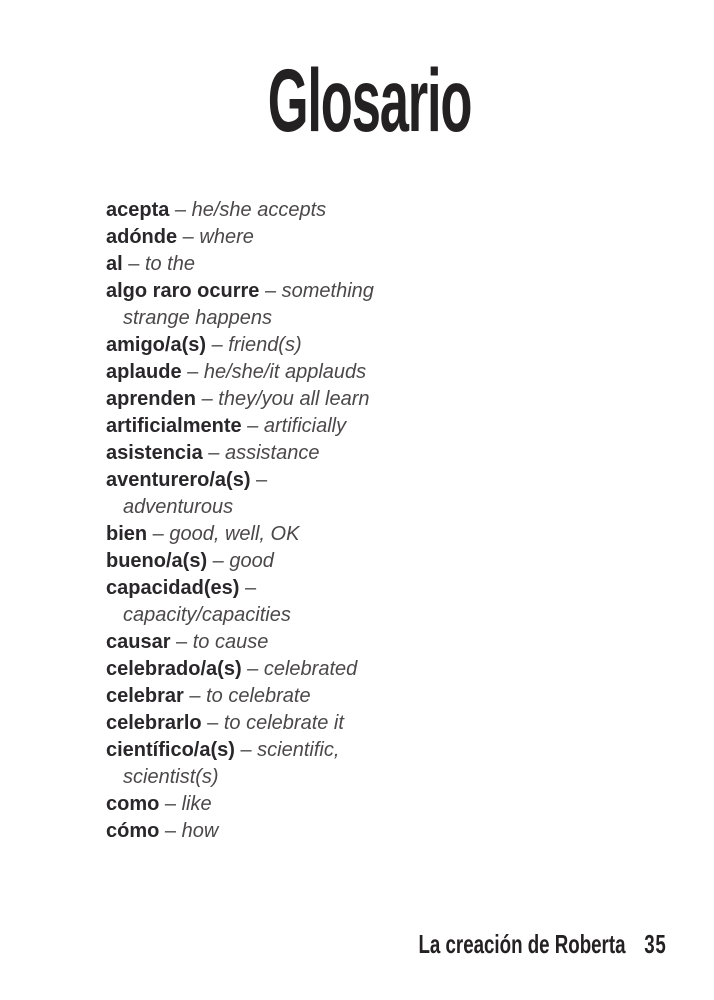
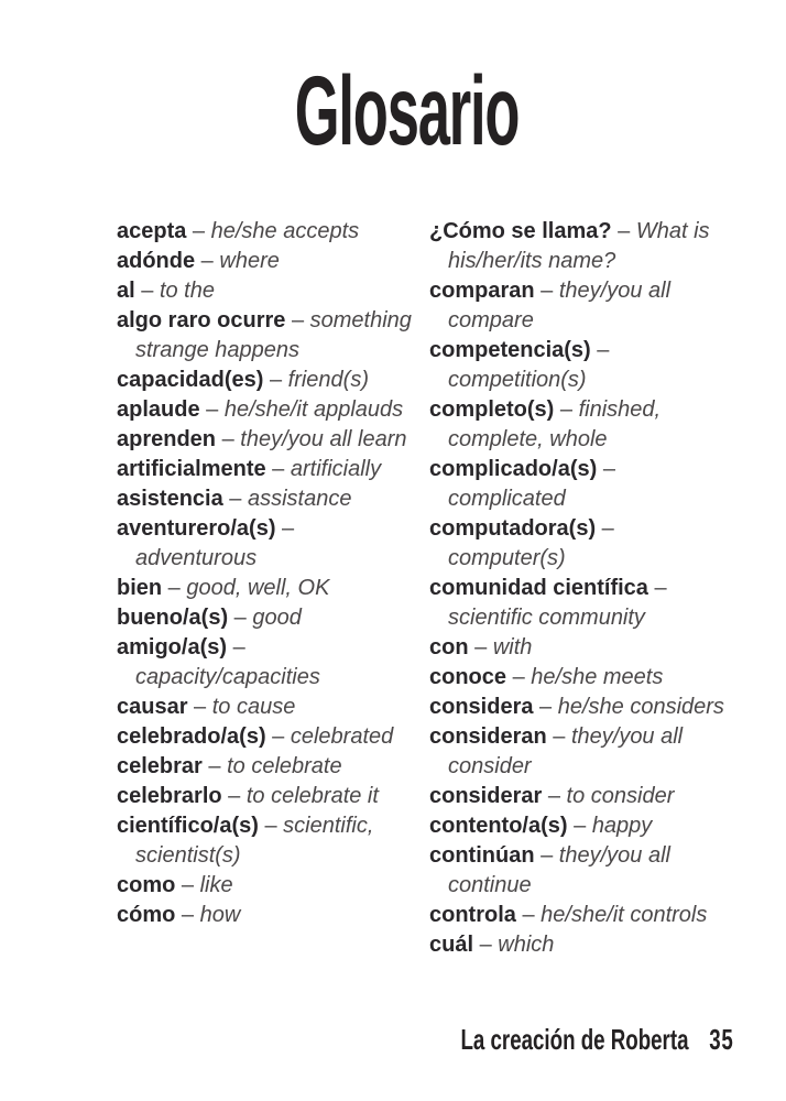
  Glosario
  acepta – he/she accepts
  adónde – where
  al – to the
  algo raro ocurre – something strange happens
- amigo/a(s) – friend(s)
+ capacidad(es) – friend(s)
  aplaude – he/she/it applauds
  aprenden – they/you all learn
  artificialmente – artificially
  asistencia – assistance
  aventurero/a(s) – adventurous
  bien – good, well, OK
  bueno/a(s) – good
- capacidad(es) – capacity/capacities
+ amigo/a(s) – capacity/capacities
  causar – to cause
  celebrado/a(s) – celebrated
  celebrar – to celebrate
  celebrarlo – to celebrate it
  científico/a(s) – scientific, scientist(s)
  como – like
  cómo – how
+ ¿Cómo se llama? – What is his/her/its name?
+ comparan – they/you all compare
+ competencia(s) – competition(s)
+ completo(s) – finished, complete, whole
+ complicado/a(s) – complicated
+ computadora(s) – computer(s)
+ comunidad científica – scientific community
+ con – with
+ conoce – he/she meets
+ considera – he/she considers
+ consideran – they/you all consider
+ considerar – to consider
+ contento/a(s) – happy
+ continúan – they/you all continue
+ controla – he/she/it controls
+ cuál – which
  La creación de Roberta 35
